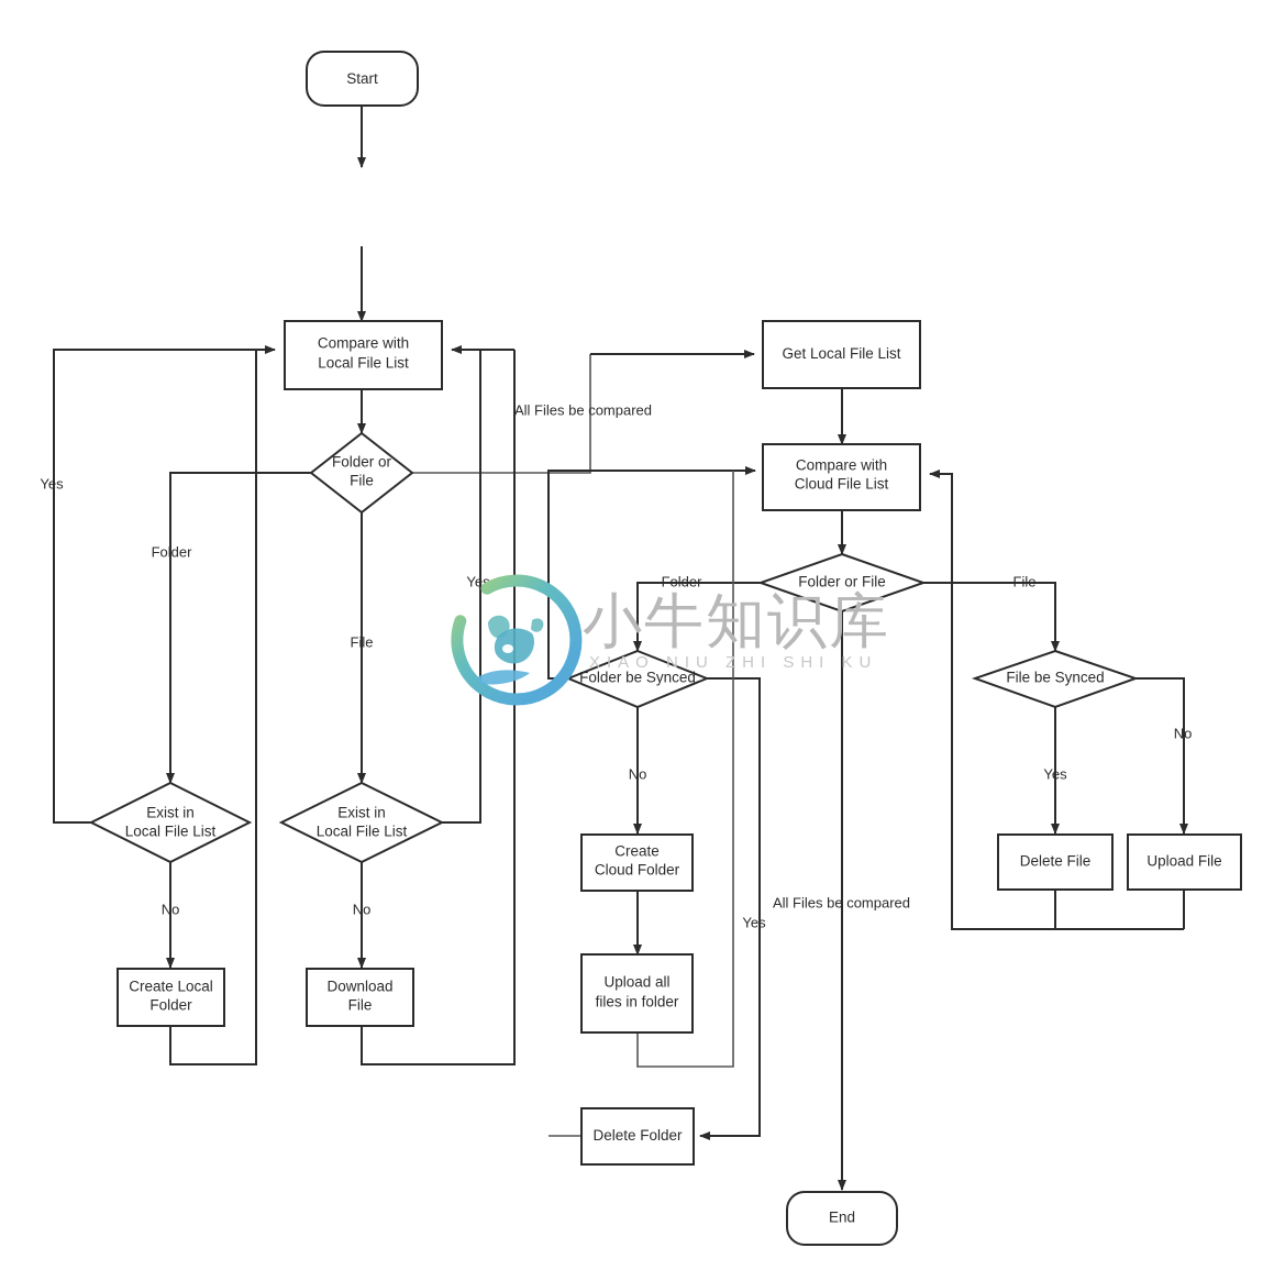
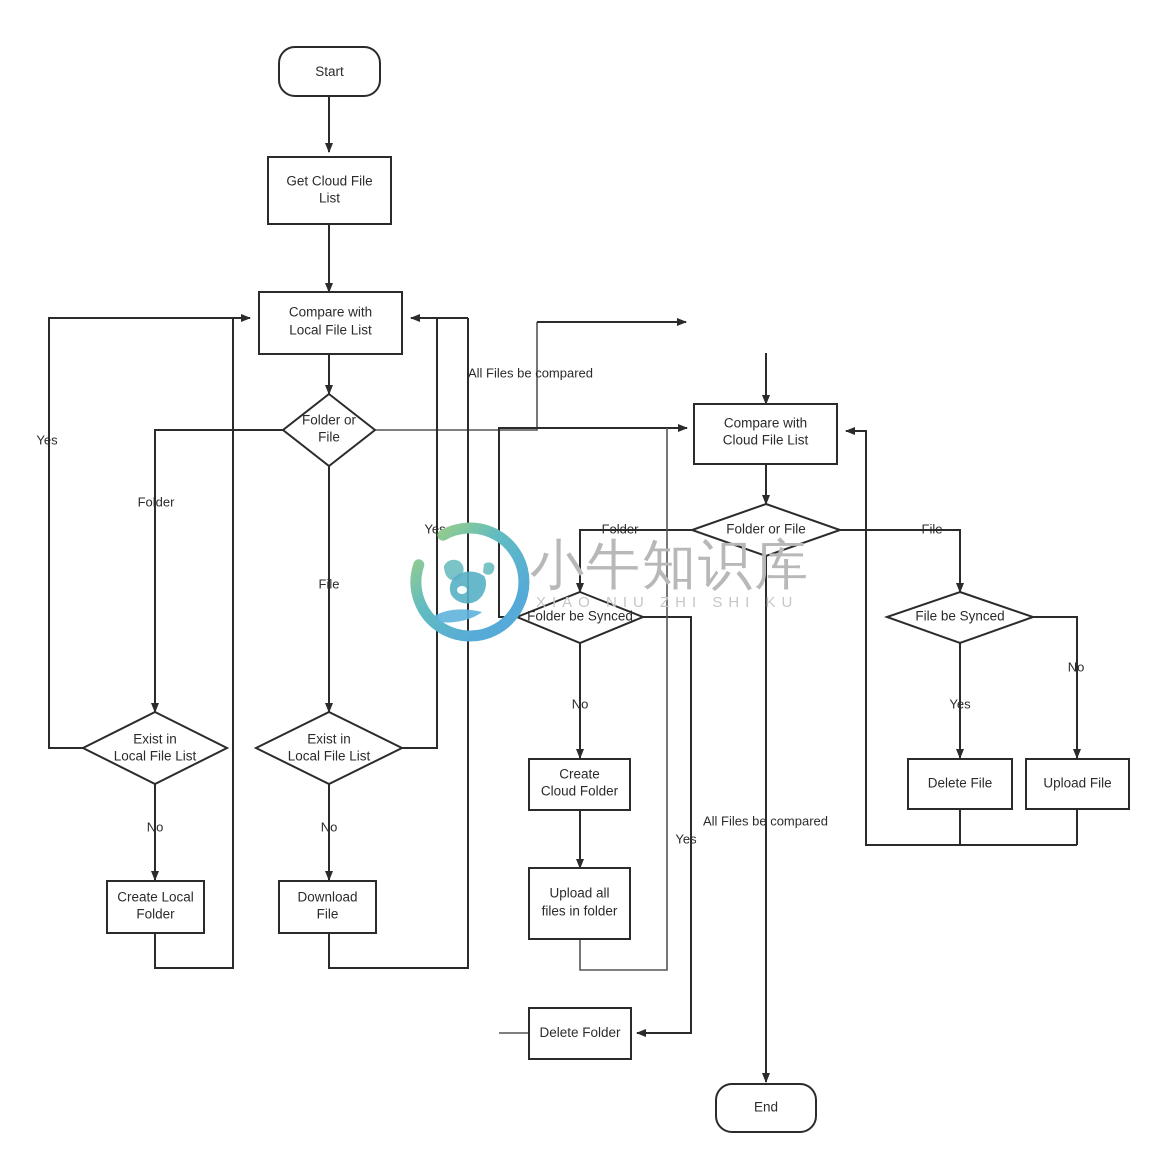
  Start
+ Get Cloud File
+ List
  Compare with
  Local File List
  Folder or
  File
  Exist in
  Local File List
  Exist in
  Local File List
  Create Local
  Folder
  Download
  File
- Get Local File List
  Compare with
  Cloud File List
  Folder or File
  Folder be Synced
  File be Synced
  Create
  Cloud Folder
  Upload all
  files in folder
  Delete Folder
  Delete File
  Upload File
  End
  Yes
  Folder
  File
  No
  No
  Yes
  All Files be compared
  Folder
  File
  No
  Yes
  Yes
  No
  All Files be compared
  小牛知识库
  XIAO NIU ZHI SHI KU
